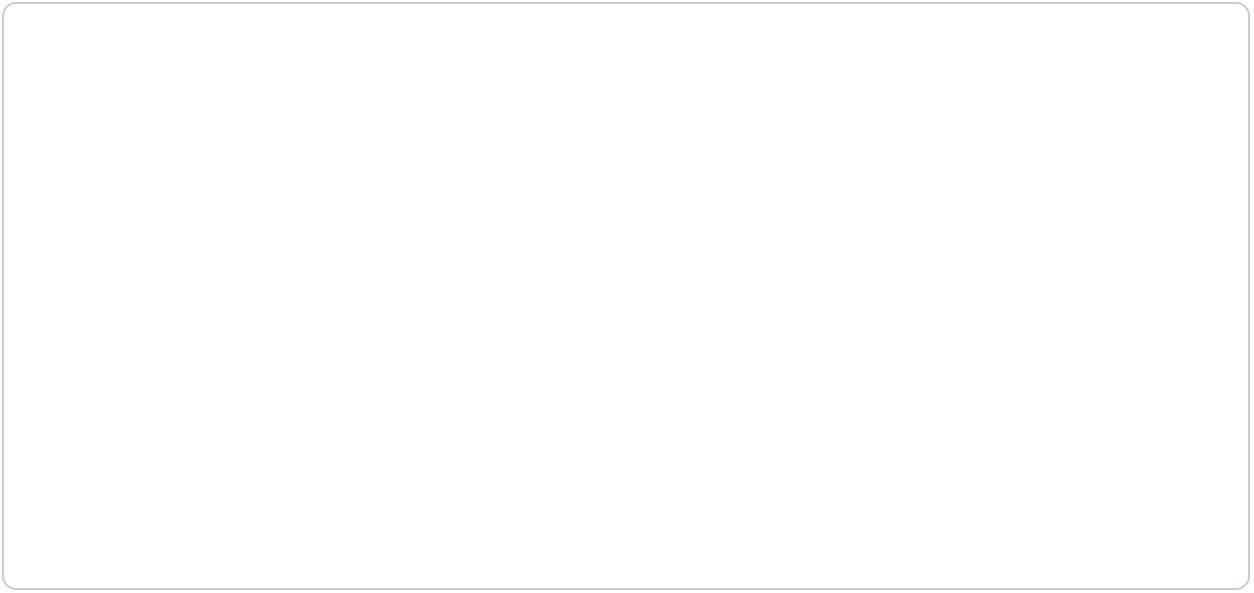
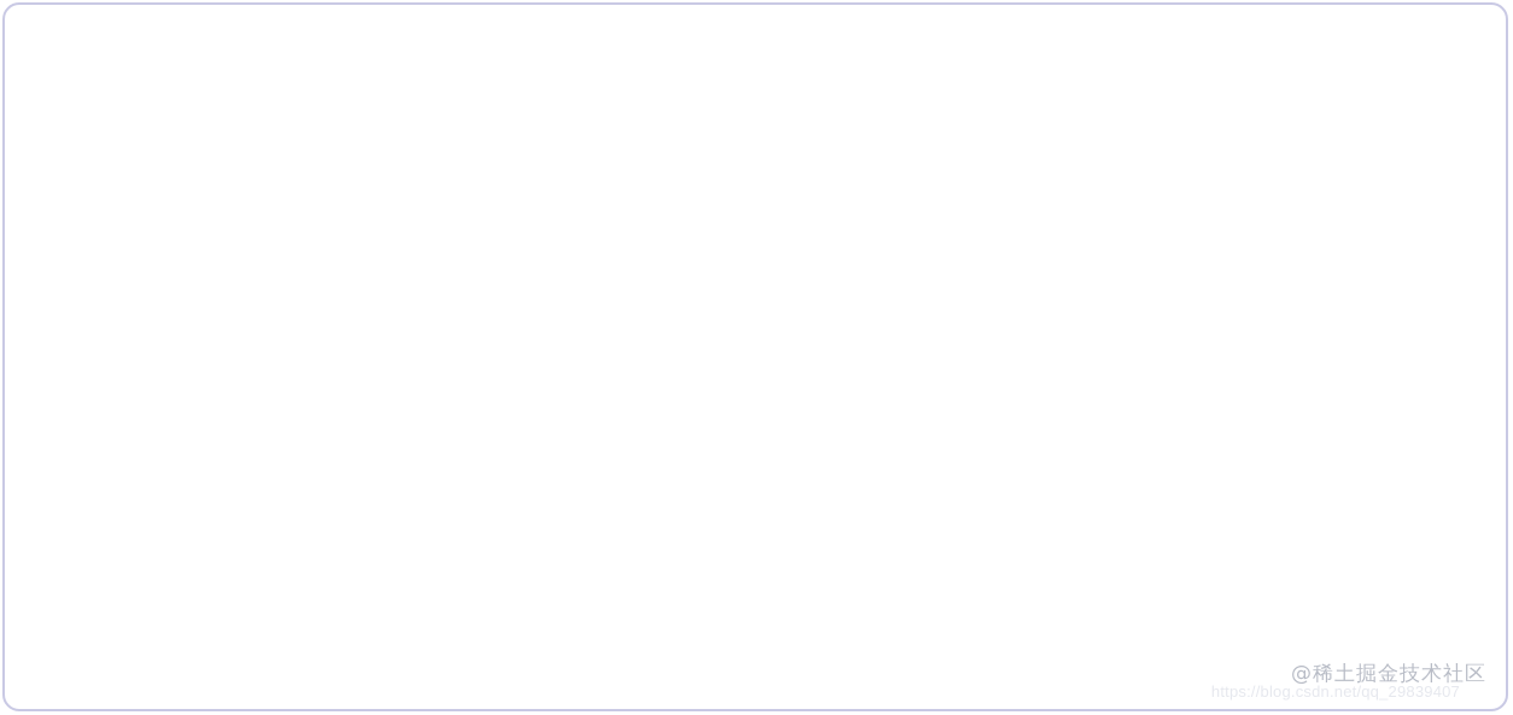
+ https://blog.csdn.net/qq_29839407
+ @稀土掘金技术社区
